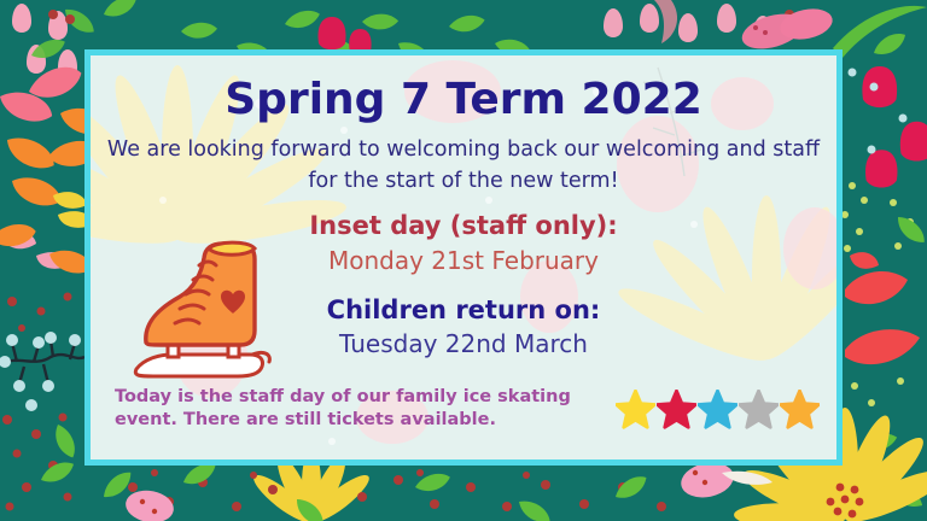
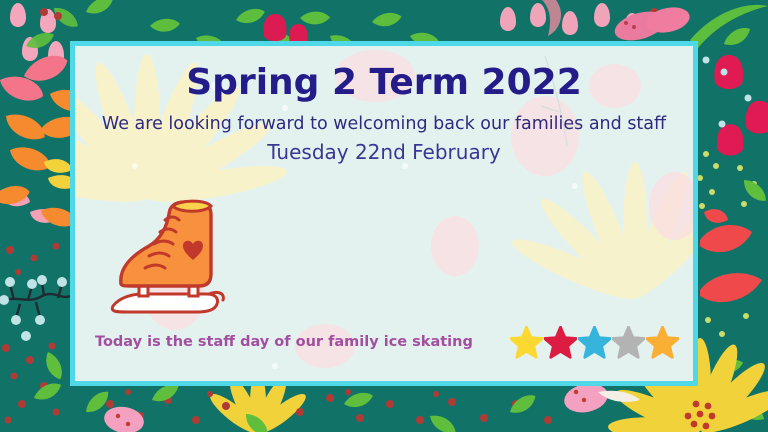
- Spring 7 Term 2022
+ Spring 2 Term 2022
- We are looking forward to welcoming back our welcoming and staff
+ We are looking forward to welcoming back our families and staff
- for the start of the new term!
- Inset day (staff only):
- Monday 21st February
- Children return on:
- Tuesday 22nd March
+ Tuesday 22nd February
  Today is the staff day of our family ice skating
- event. There are still tickets available.
